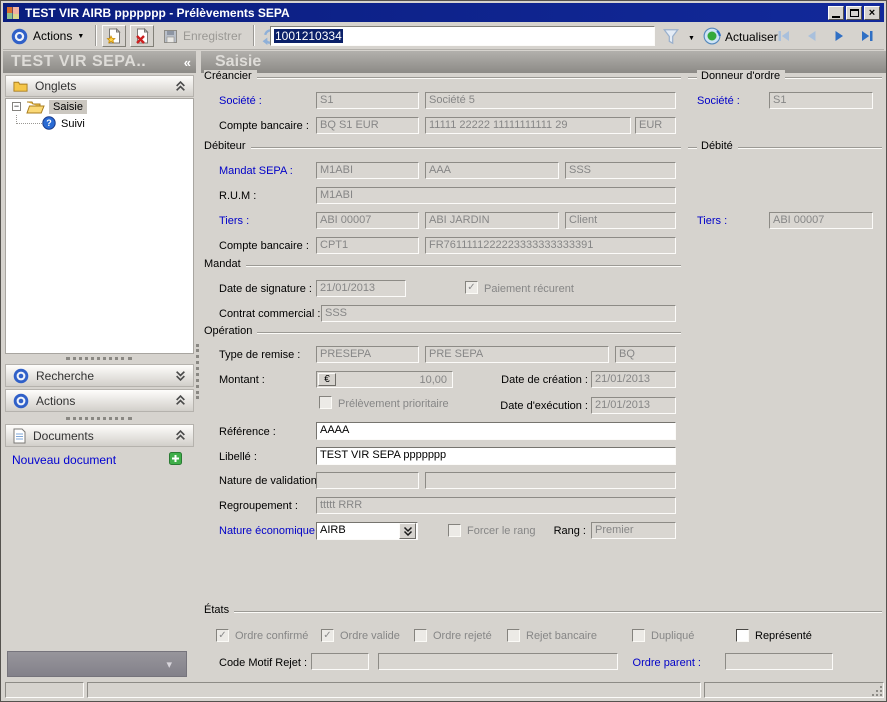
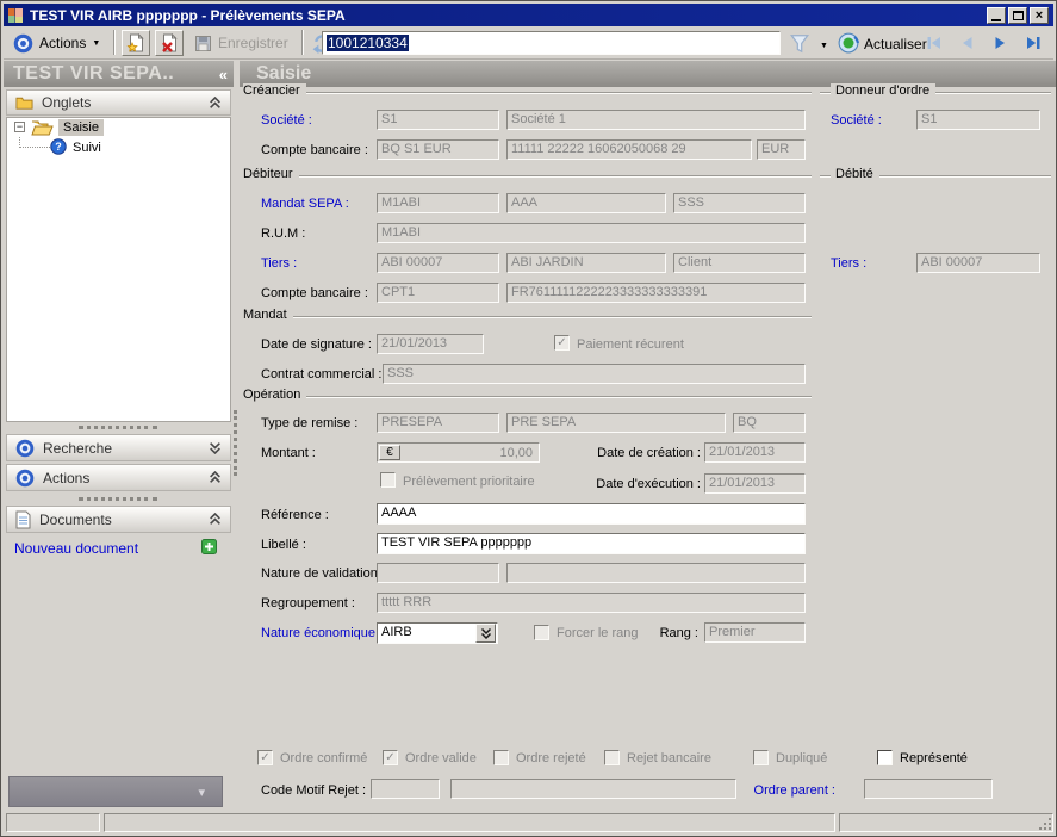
  TEST VIR AIRB ppppppp - Prélèvements SEPA
  ×
  Actions
  Enregistrer
  1001210334
  Actualiser
  TEST VIR SEPA..
  «
  Saisie
  Onglets
  −
  Saisie
  ?
  Suivi
  Recherche
  Actions
  Documents
  Nouveau document
  ▾
  Créancier
  Donneur d'ordre
  Société :
  S1
- Société 5
+ Société 1
  Société :
  S1
  Compte bancaire :
  BQ S1 EUR
- 11111 22222 11111111111 29
+ 11111 22222 16062050068 29
  EUR
  Débiteur
  Débité
  Mandat SEPA :
  M1ABI
  AAA
  SSS
  R.U.M :
  M1ABI
  Tiers :
  ABI 00007
  ABI JARDIN
  Client
  Tiers :
  ABI 00007
  Compte bancaire :
  CPT1
  FR7611111222223333333333391
  Mandat
  Date de signature :
  21/01/2013
  ✓
  Paiement récurent
  Contrat commercial :
  SSS
  Opération
  Type de remise :
  PRESEPA
  PRE SEPA
  BQ
  Montant :
  €
  10,00
  Date de création :
  21/01/2013
  Prélèvement prioritaire
  Date d'exécution :
  21/01/2013
  Référence :
  AAAA
  Libellé :
  TEST VIR SEPA ppppppp
  Nature de validation
  Regroupement :
  ttttt RRR
  Nature économique
  AIRB
  Forcer le rang
  Rang :
  Premier
- États
  ✓
  Ordre confirmé
  ✓
  Ordre valide
  Ordre rejeté
  Rejet bancaire
  Dupliqué
  Représenté
  Code Motif Rejet :
  Ordre parent :
